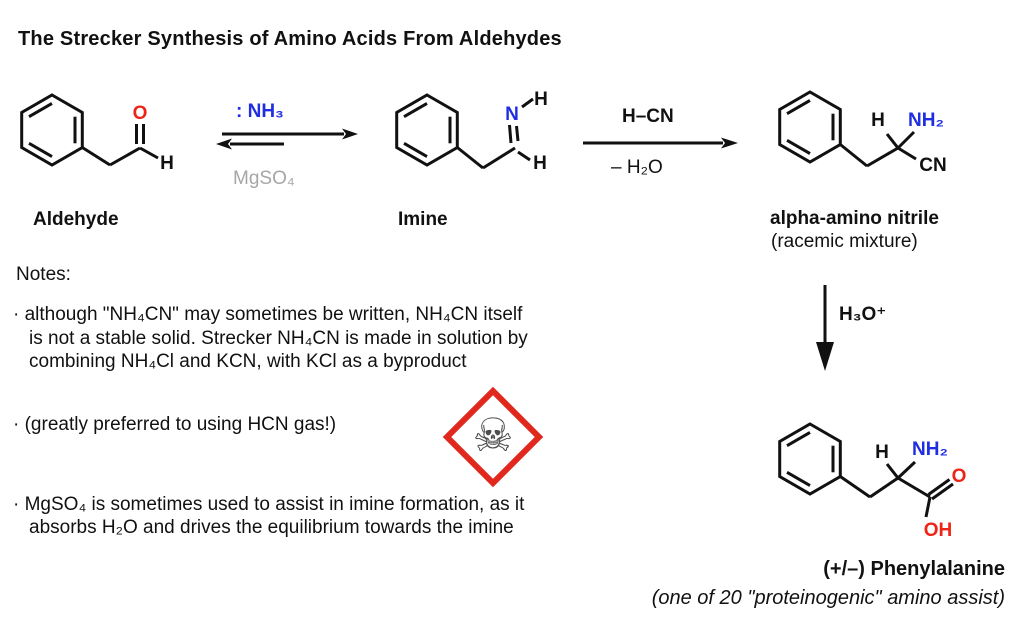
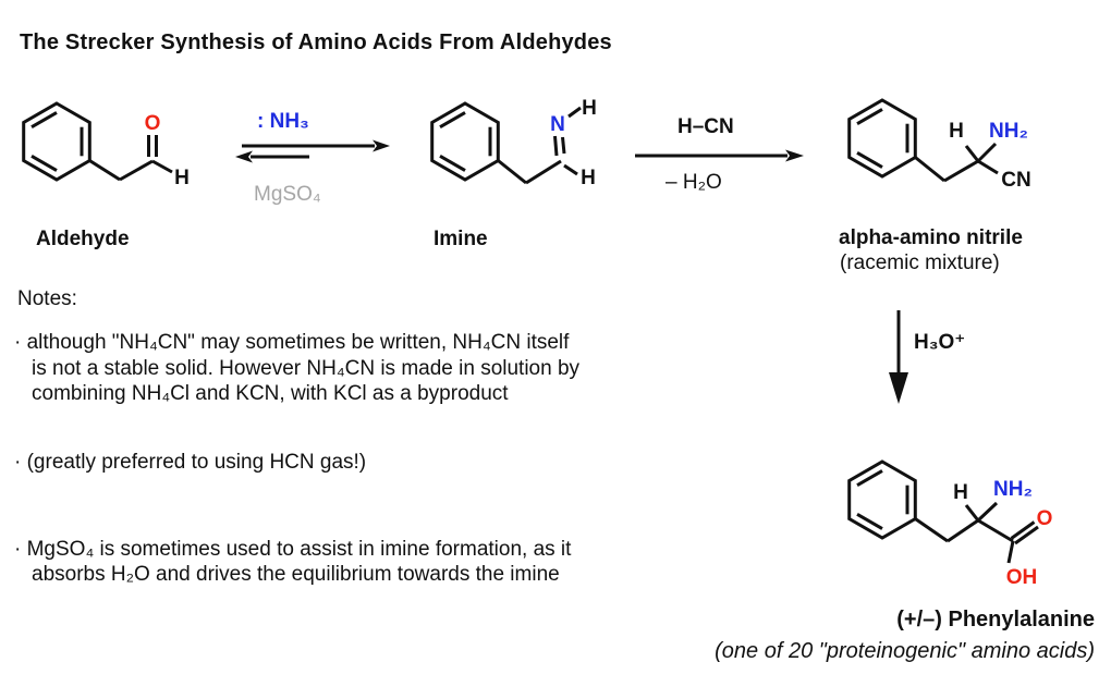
  The Strecker Synthesis of Amino Acids From Aldehydes
  O
  H
  Aldehyde
  : NH₃
  MgSO₄
  N
  H
  H
  Imine
  H–CN
  – H₂O
  H
  NH₂
  CN
  alpha-amino nitrile
  (racemic mixture)
  H₃O⁺
  H
  NH₂
  O
  OH
  (+/–) Phenylalanine
- (one of 20 "proteinogenic" amino assist)
+ (one of 20 "proteinogenic" amino acids)
  Notes:
  · although "NH₄CN" may sometimes be written, NH₄CN itself
- is not a stable solid. Strecker NH₄CN is made in solution by
+ is not a stable solid. However NH₄CN is made in solution by
  combining NH₄Cl and KCN, with KCl as a byproduct
  · (greatly preferred to using HCN gas!)
  · MgSO₄ is sometimes used to assist in imine formation, as it
  absorbs H₂O and drives the equilibrium towards the imine
- ☠
